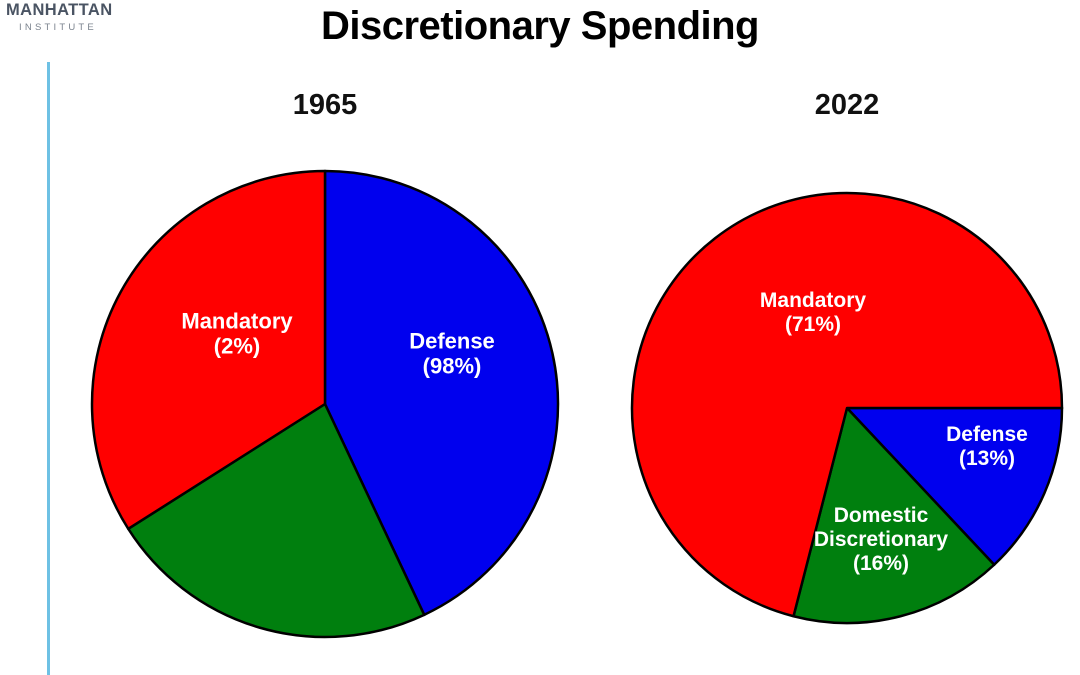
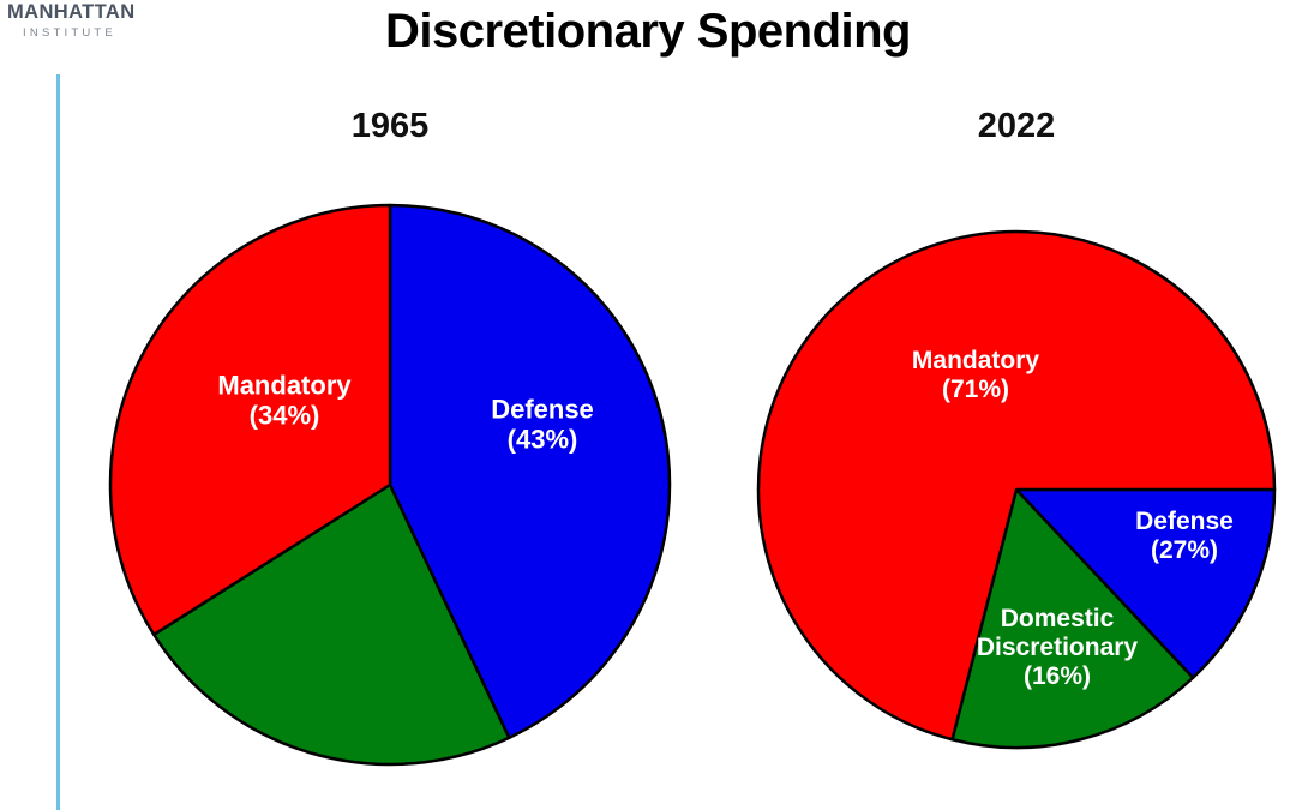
  MANHATTAN
  INSTITUTE
  Discretionary Spending
  1965
  2022
- Defense (98%)
+ Defense (43%)
- Mandatory (2%)
+ Mandatory (34%)
- Defense (13%)
+ Defense (27%)
  Domestic Discretionary (16%)
  Mandatory (71%)
